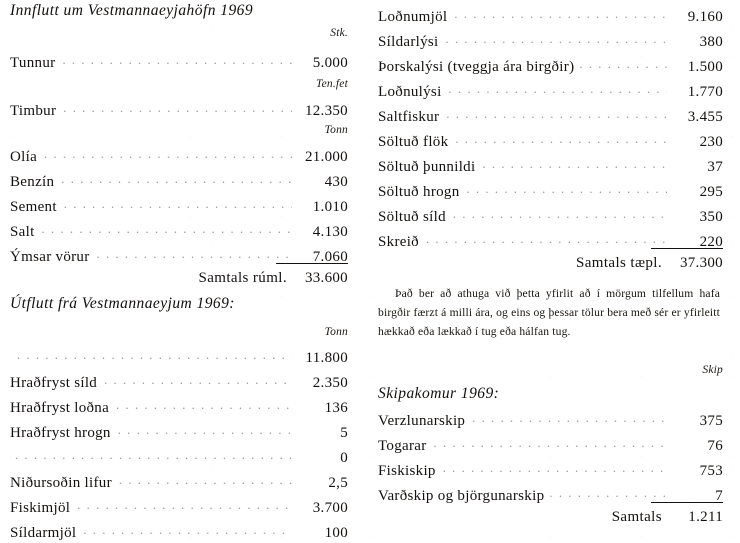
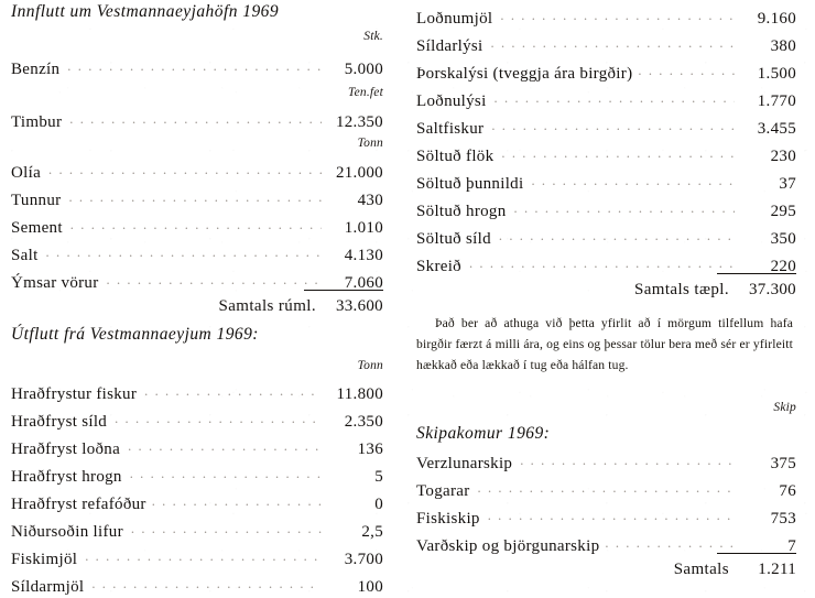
  Innflutt um Vestmannaeyjahöfn 1969
  Stk.
- Tunnur
+ Benzín
  5.000
  Ten.fet
  Timbur
  12.350
  Tonn
  Olía
  21.000
- Benzín
+ Tunnur
  430
  Sement
  1.010
  Salt
  4.130
  Ýmsar vörur
  7.060
  Samtals rúml.
  33.600
  Útflutt frá Vestmannaeyjum 1969:
  Tonn
+ Hraðfrystur fiskur
  11.800
  Hraðfryst síld
  2.350
  Hraðfryst loðna
  136
  Hraðfryst hrogn
  5
+ Hraðfryst refafóður
  0
  Niðursoðin lifur
  2,5
  Fiskimjöl
  3.700
  Síldarmjöl
  100
  Loðnumjöl
  9.160
  Síldarlýsi
  380
  Þorskalýsi (tveggja ára birgðir)
  1.500
  Loðnulýsi
  1.770
  Saltfiskur
  3.455
  Söltuð flök
  230
  Söltuð þunnildi
  37
  Söltuð hrogn
  295
  Söltuð síld
  350
  Skreið
  220
  Samtals tæpl.
  37.300
  Það ber að athuga við þetta yfirlit að í mörgum tilfellum hafa birgðir færzt á milli ára, og eins og þessar tölur bera með sér er yfirleitt hækkað eða lækkað í tug eða hálfan tug.
  Skip
  Skipakomur 1969:
  Verzlunarskip
  375
  Togarar
  76
  Fiskiskip
  753
  Varðskip og björgunarskip
  7
  Samtals
  1.211
